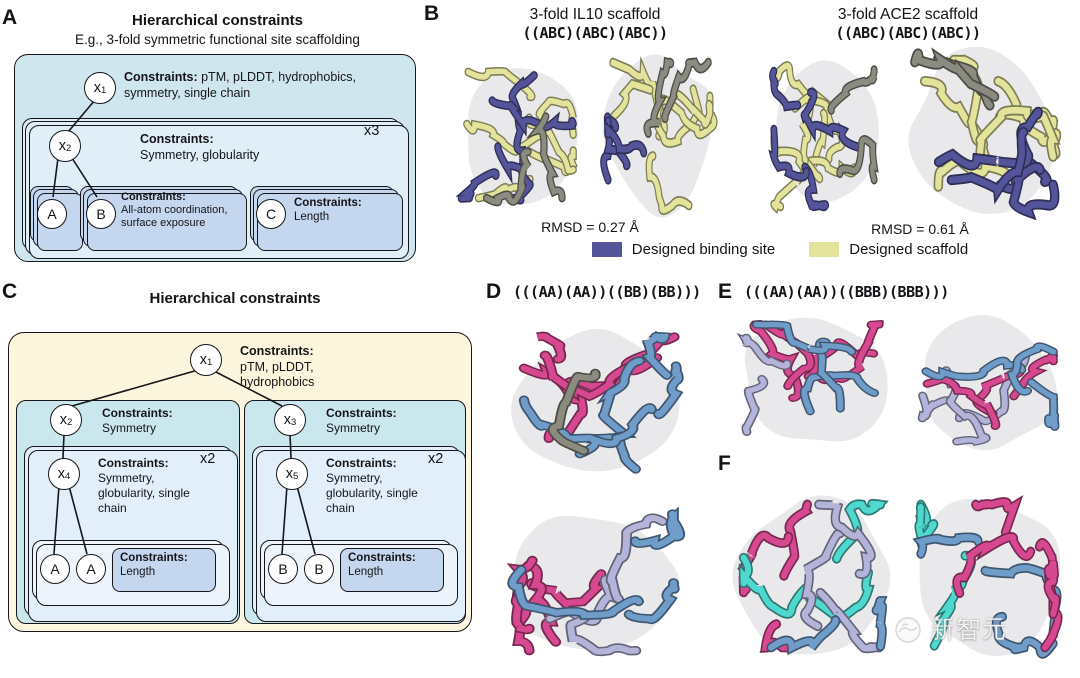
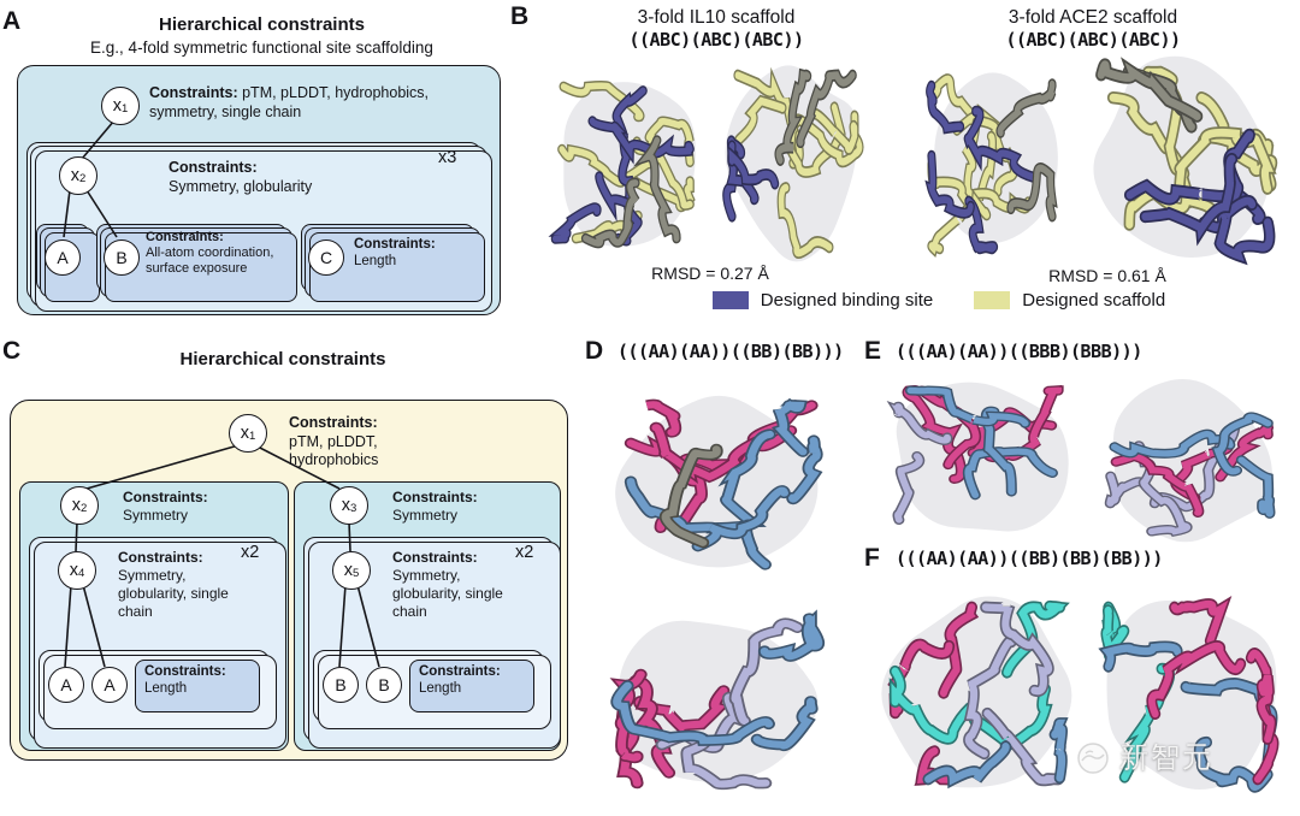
  A
  Hierarchical constraints
- E.g., 3-fold symmetric functional site scaffolding
+ E.g., 4-fold symmetric functional site scaffolding
  x
  1
  Constraints: pTM, pLDDT, hydrophobics, symmetry, single chain
  x3
  x
  2
  Constraints:
  Symmetry, globularity
  A
  B
  Constraints:
  All-atom coordination, surface exposure
  C
  Constraints:
  Length
  B
  3-fold IL10 scaffold
  ((ABC)(ABC)(ABC))
  3-fold ACE2 scaffold
  ((ABC)(ABC)(ABC))
  RMSD = 0.27 Å
  RMSD = 0.61 Å
  Designed binding site
  Designed scaffold
  C
  Hierarchical constraints
  x
  1
  Constraints:
  pTM, pLDDT, hydrophobics
  x
  2
  Constraints:
  Symmetry
  x
  3
  Constraints:
  Symmetry
  x2
  x2
  x
  4
  Constraints:
  Symmetry, globularity, single chain
  x
  5
  Constraints:
  Symmetry, globularity, single chain
  A
  A
  Constraints:
  Length
  B
  B
  Constraints:
  Length
  D
  (((AA)(AA))((BB)(BB)))
  E
  (((AA)(AA))((BBB)(BBB)))
  F
+ (((AA)(AA))((BB)(BB)(BB)))
  新智元
